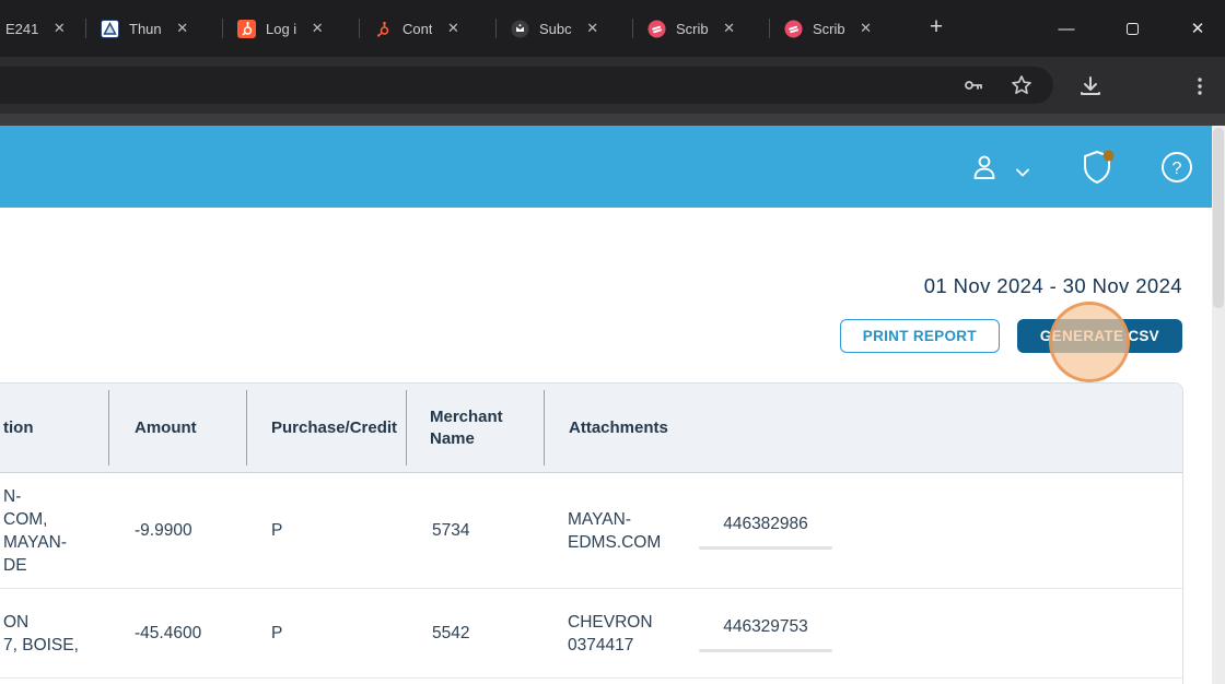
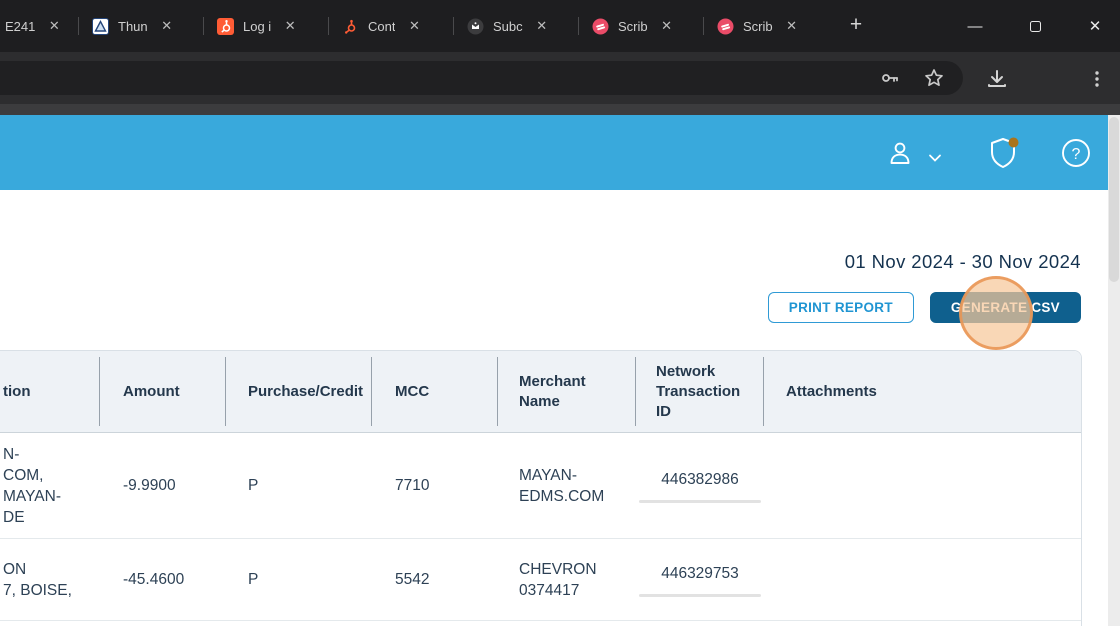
  E241
  ✕
  Thun
  ✕
  Log i
  ✕
  Cont
  ✕
  Subc
  ✕
  Scrib
  ✕
  Scrib
  ✕
  +
  —
  ✕
  ?
  01 Nov 2024 - 30 Nov 2024
  PRINT REPORT
  GENERATE CSV
  tion
  Amount
  Purchase/Credit
+ MCC
  Merchant Name
+ Network Transaction ID
  Attachments
  N-
  COM,
  MAYAN-
  DE
  -9.9900
  P
- 5734
+ 7710
  MAYAN-EDMS.COM
  446382986
  ON
  7, BOISE,
  -45.4600
  P
  5542
  CHEVRON 0374417
  446329753
